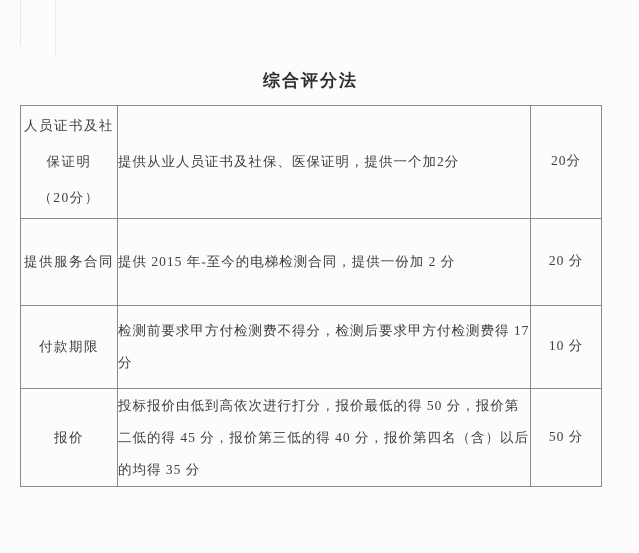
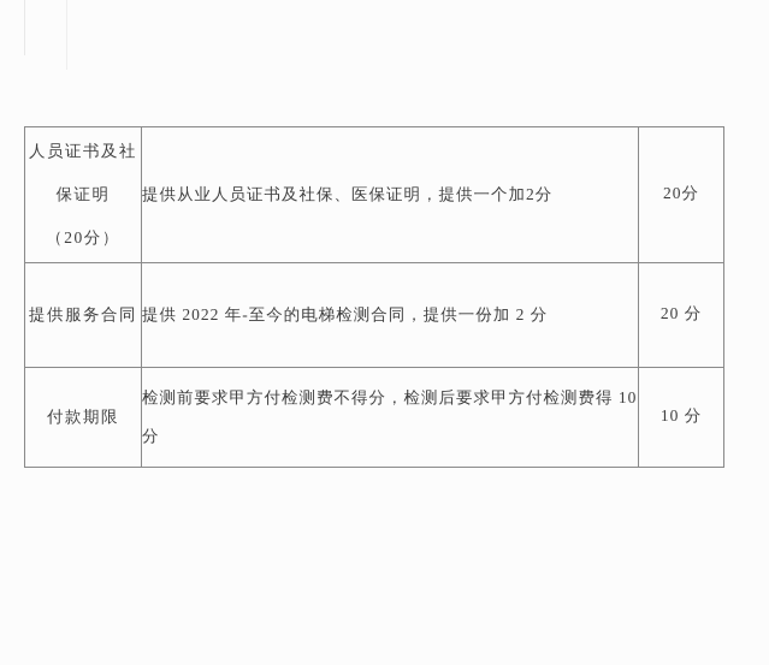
- 综合评分法
  人员证书及社 保证明 （20分）	提供从业人员证书及社保、医保证明，提供一个加2分	20分
- 提供服务合同	提供 2015 年-至今的电梯检测合同，提供一份加 2 分	20 分
+ 提供服务合同	提供 2022 年-至今的电梯检测合同，提供一份加 2 分	20 分
- 付款期限	检测前要求甲方付检测费不得分，检测后要求甲方付检测费得 17 分	10 分
+ 付款期限	检测前要求甲方付检测费不得分，检测后要求甲方付检测费得 10 分	10 分
- 报价	投标报价由低到高依次进行打分，报价最低的得 50 分，报价第二低的得 45 分，报价第三低的得 40 分，报价第四名（含）以后的均得 35 分	50 分
